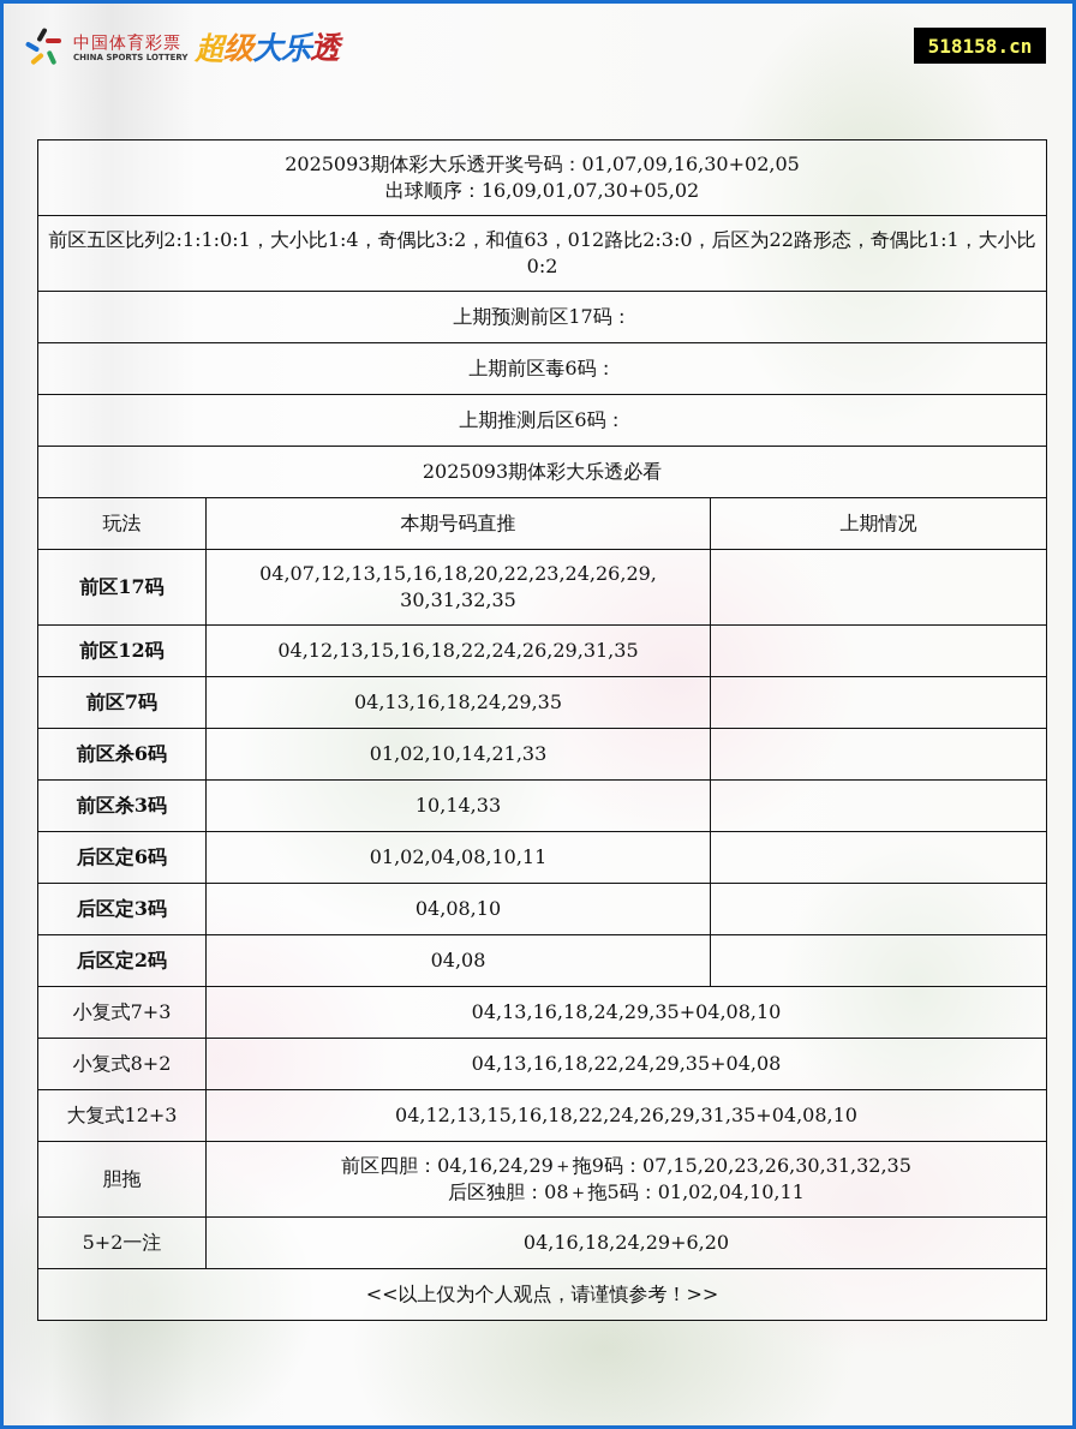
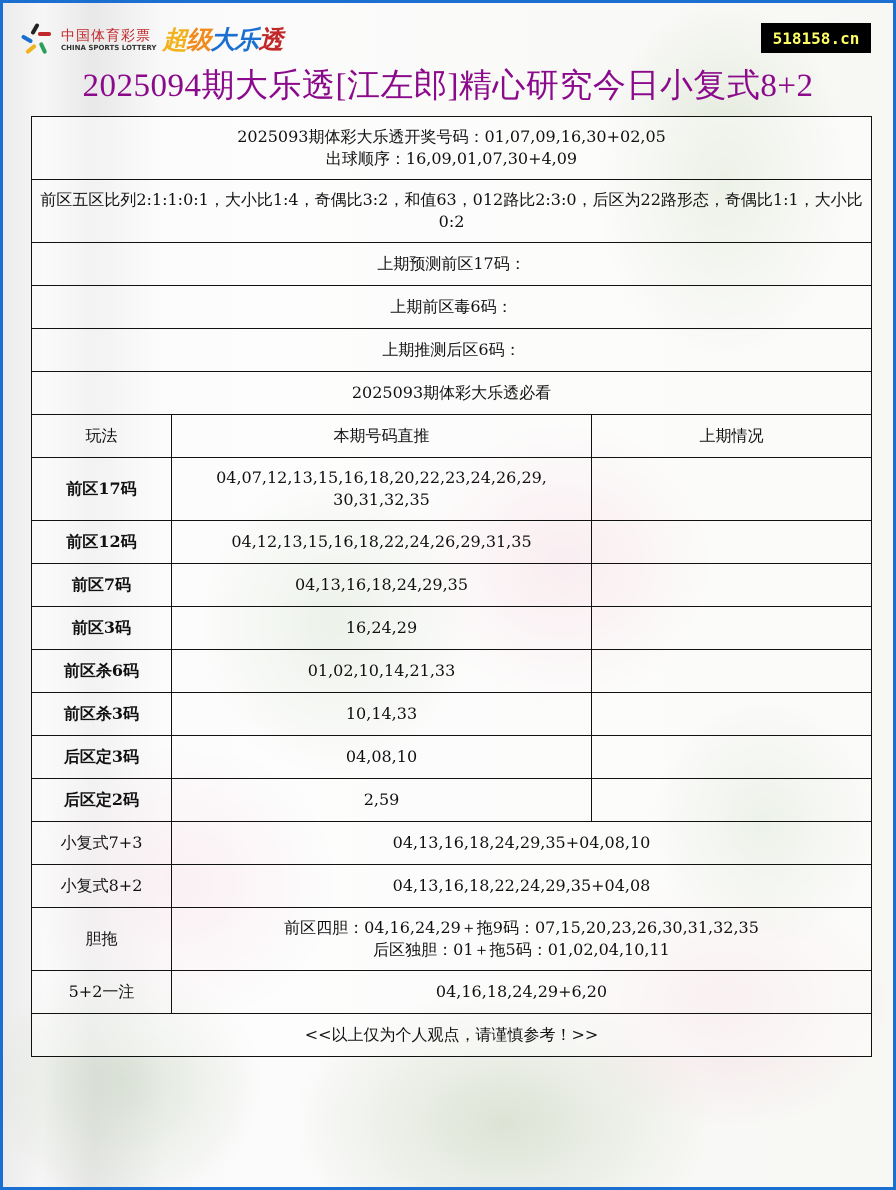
  中国体育彩票
  CHINA SPORTS LOTTERY
  超级大乐透
  518158.cn
+ 2025094期大乐透[江左郎]精心研究今日小复式8+2
- 2025093期体彩大乐透开奖号码：01,07,09,16,30+02,05 出球顺序：16,09,01,07,30+05,02
+ 2025093期体彩大乐透开奖号码：01,07,09,16,30+02,05 出球顺序：16,09,01,07,30+4,09
  前区五区比列2:1:1:0:1，大小比1:4，奇偶比3:2，和值63，012路比2:3:0，后区为22路形态，奇偶比1:1，大小比0:2
  上期预测前区17码：
  上期前区毒6码：
  上期推测后区6码：
  2025093期体彩大乐透必看
  玩法	本期号码直推	上期情况
  前区17码	04,07,12,13,15,16,18,20,22,23,24,26,29, 30,31,32,35
  前区12码	04,12,13,15,16,18,22,24,26,29,31,35
  前区7码	04,13,16,18,24,29,35
+ 前区3码	16,24,29
  前区杀6码	01,02,10,14,21,33
  前区杀3码	10,14,33
- 后区定6码	01,02,04,08,10,11
  后区定3码	04,08,10
- 后区定2码	04,08
+ 后区定2码	2,59
  小复式7+3	04,13,16,18,24,29,35+04,08,10
  小复式8+2	04,13,16,18,22,24,29,35+04,08
- 大复式12+3	04,12,13,15,16,18,22,24,26,29,31,35+04,08,10
- 胆拖	前区四胆：04,16,24,29＋拖9码：07,15,20,23,26,30,31,32,35 后区独胆：08＋拖5码：01,02,04,10,11
+ 胆拖	前区四胆：04,16,24,29＋拖9码：07,15,20,23,26,30,31,32,35 后区独胆：01＋拖5码：01,02,04,10,11
  5+2一注	04,16,18,24,29+6,20
  <<以上仅为个人观点，请谨慎参考！>>
